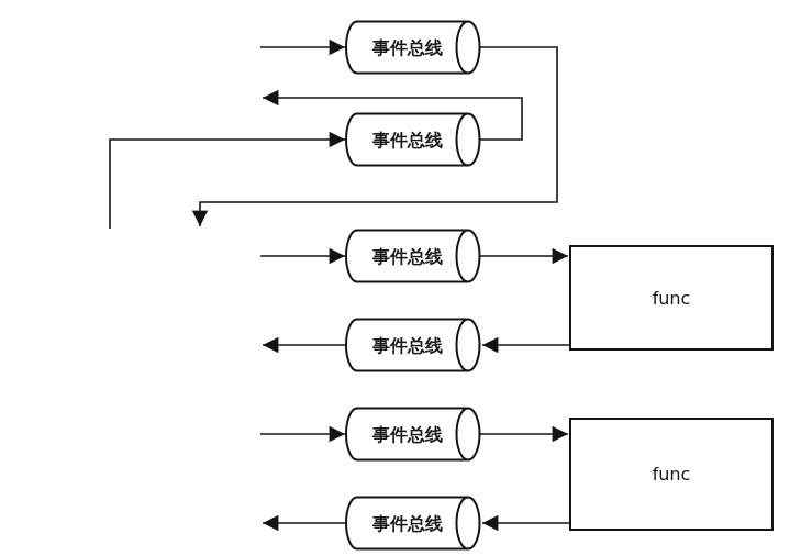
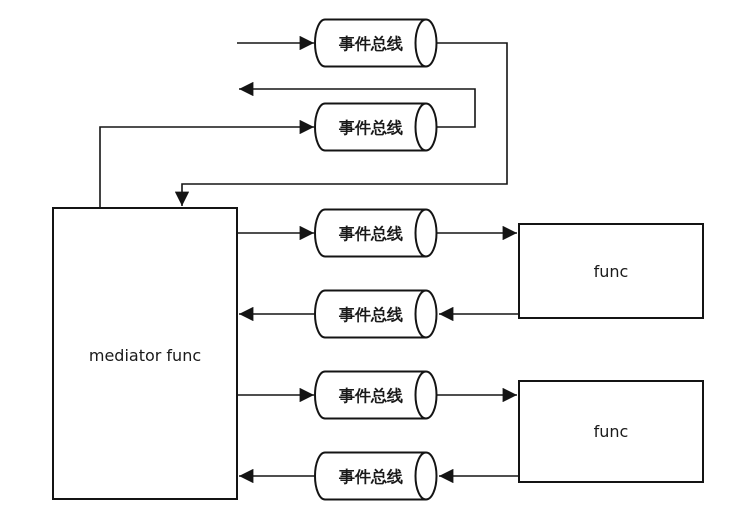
+ mediator func
  func
  func
  事件总线
  事件总线
  事件总线
  事件总线
  事件总线
  事件总线
